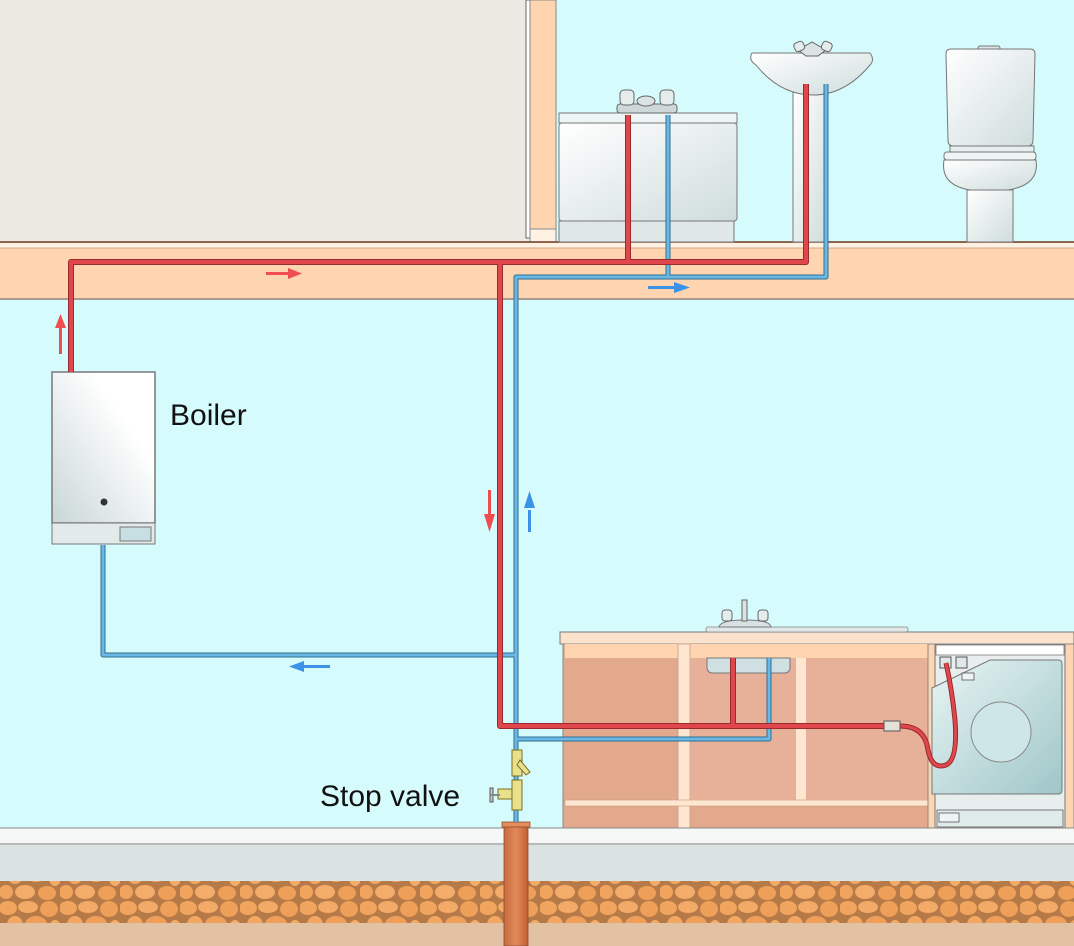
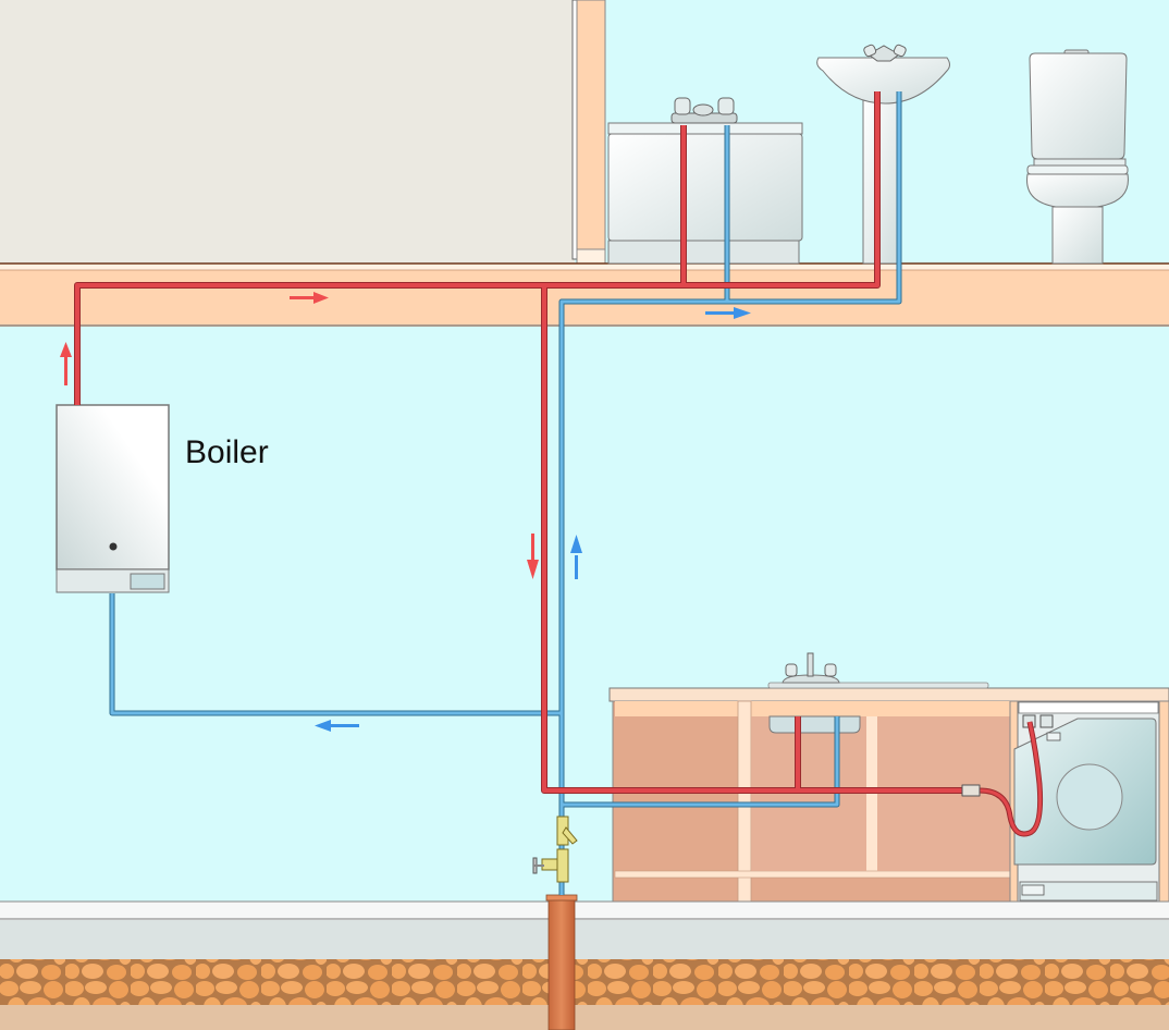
  Boiler
- Stop valve
